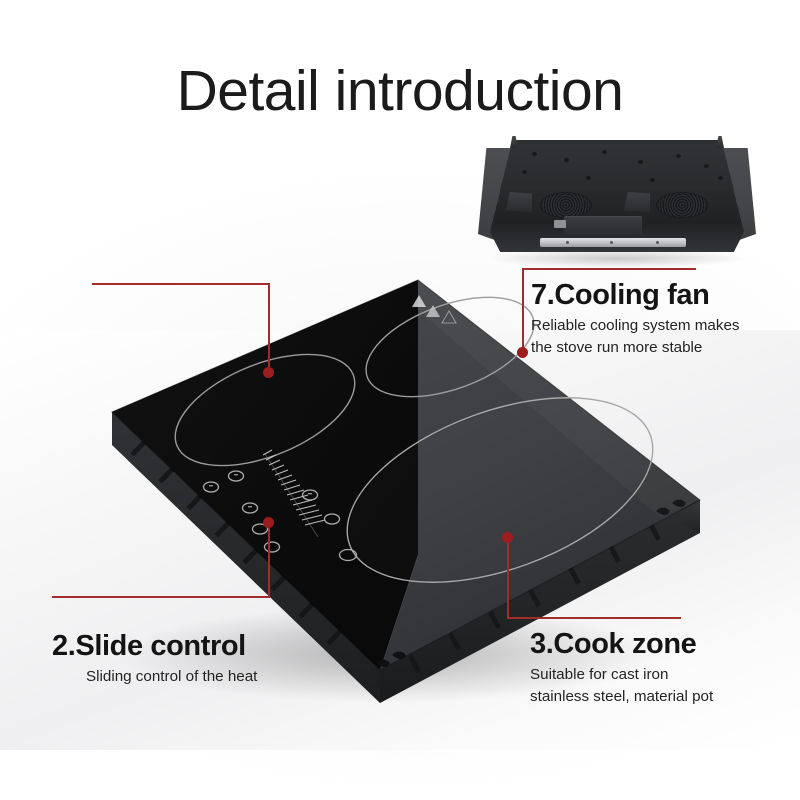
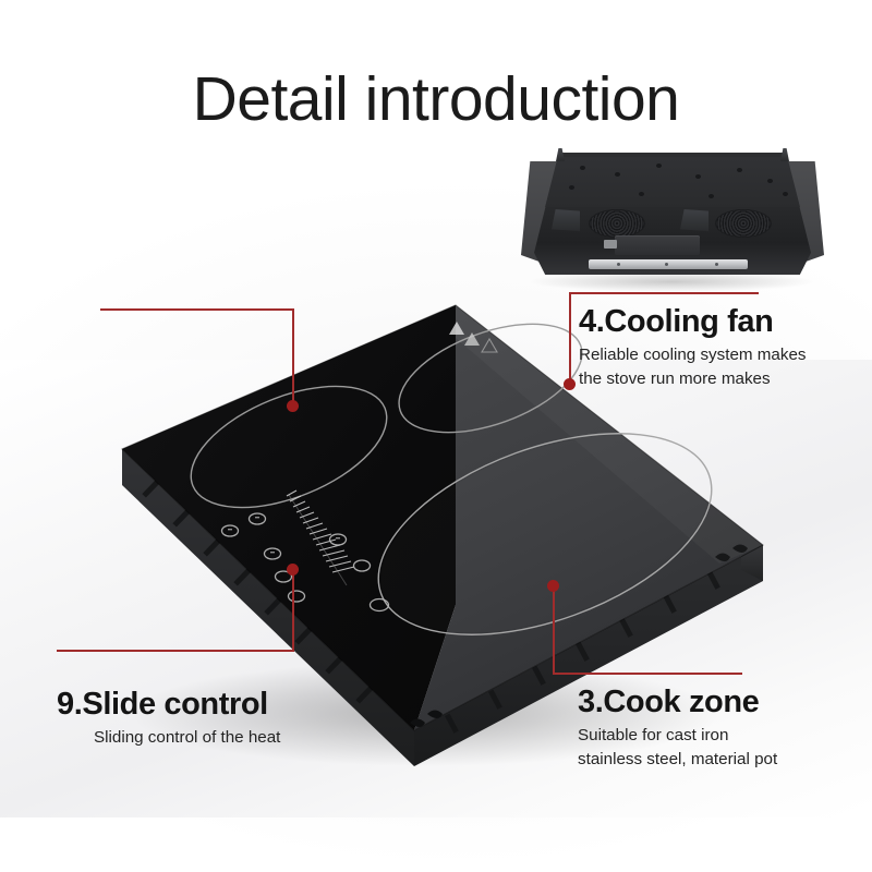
  Detail introduction
- 7.Cooling fan
+ 4.Cooling fan
  Reliable cooling system makes
- the stove run more stable
+ the stove run more makes
- 2.Slide control
+ 9.Slide control
  Sliding control of the heat
  3.Cook zone
  Suitable for cast iron
  stainless steel, material pot
